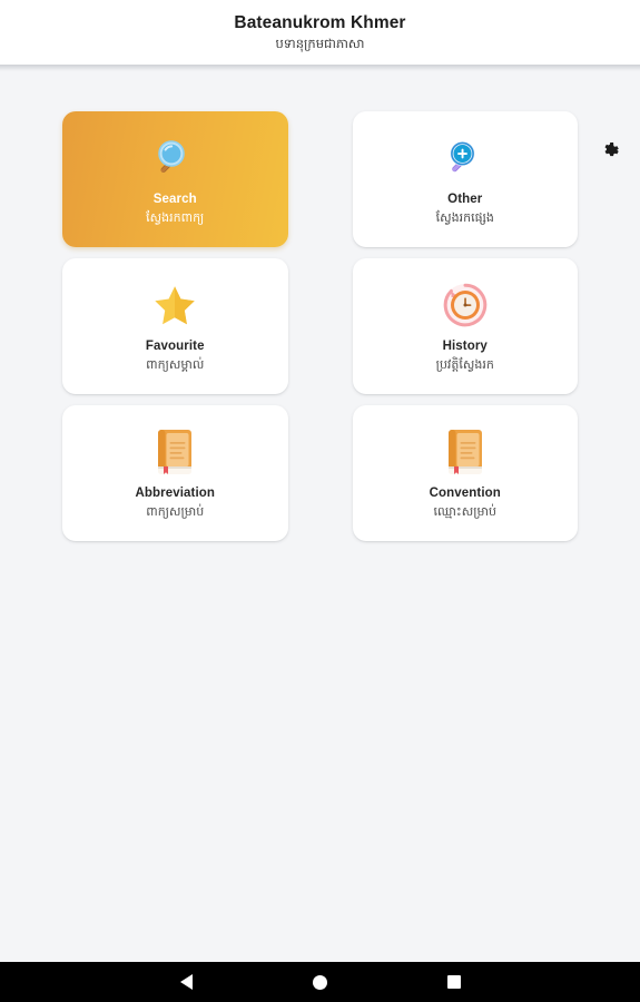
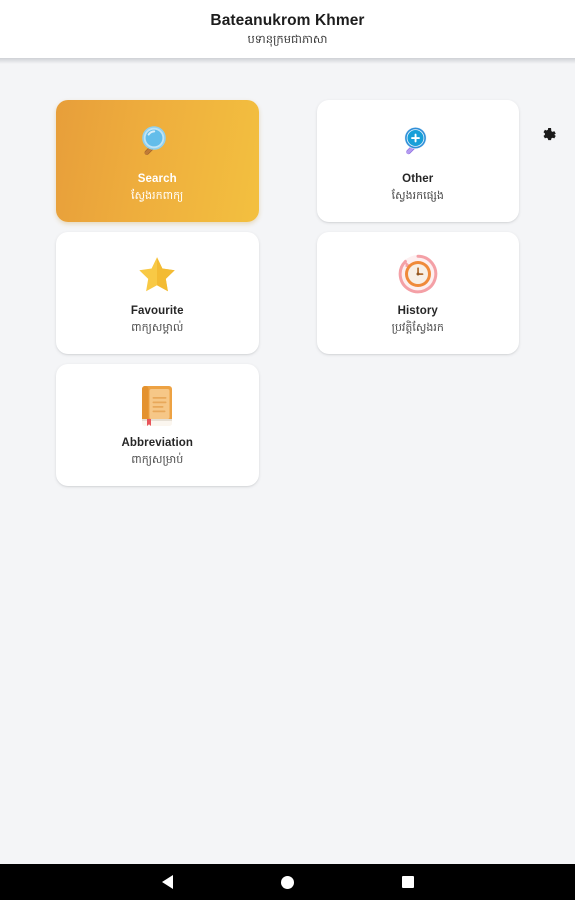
  Bateanukrom Khmer
  បទានុក្រមជាភាសា
  Search
  ស្វែងរកពាក្យ
  Other
  ស្វែងរកផ្សេង
  Favourite
  ពាក្យសម្គាល់
  History
  ប្រវត្តិស្វែងរក
  Abbreviation
  ពាក្យសម្រាប់
- Convention
- ឈ្មោះសម្រាប់
